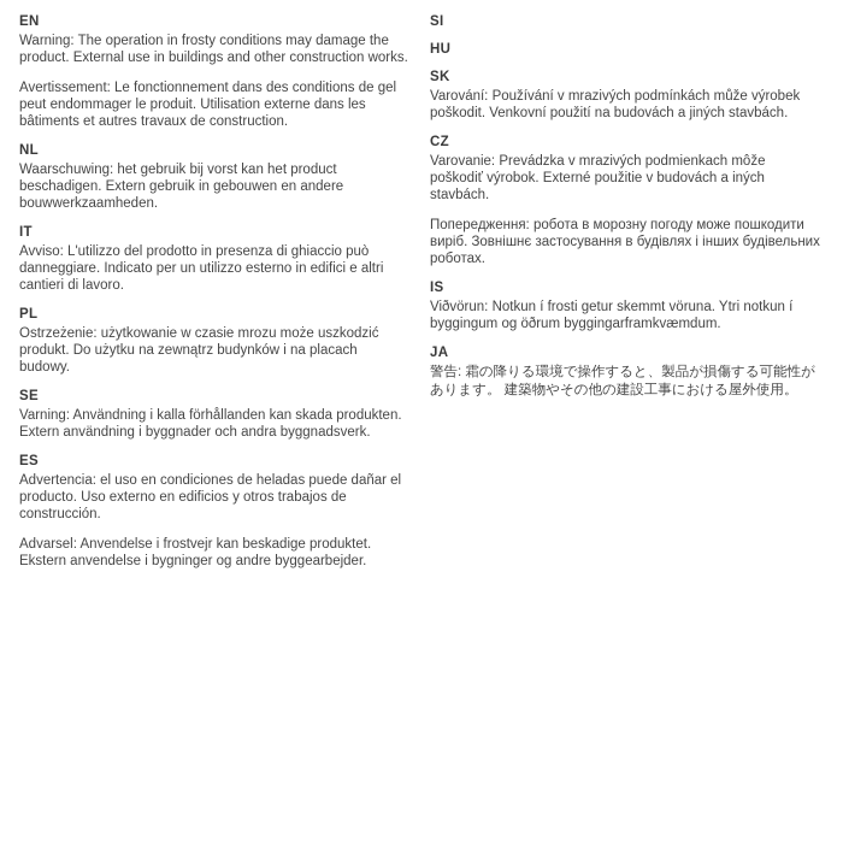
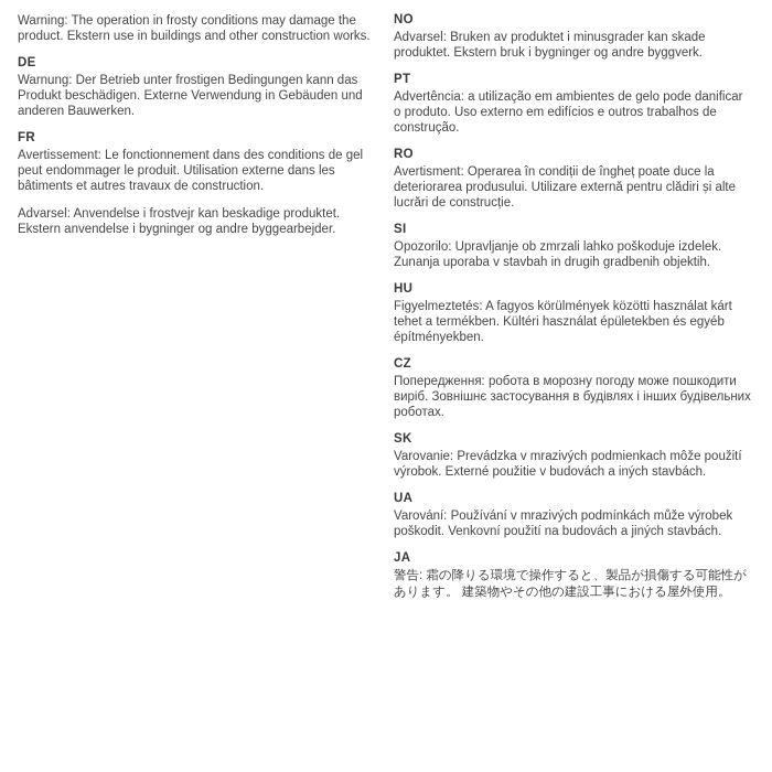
- EN
- Warning: The operation in frosty conditions may damage the product. External use in buildings and other construction works.
+ Warning: The operation in frosty conditions may damage the product. Ekstern use in buildings and other construction works.
+ DE
+ Warnung: Der Betrieb unter frostigen Bedingungen kann das Produkt beschädigen. Externe Verwendung in Gebäuden und anderen Bauwerken.
+ FR
  Avertissement: Le fonctionnement dans des conditions de gel peut endommager le produit. Utilisation externe dans les bâtiments et autres travaux de construction.
- NL
- Waarschuwing: het gebruik bij vorst kan het product beschadigen. Extern gebruik in gebouwen en andere bouwwerkzaamheden.
- IT
- Avviso: L'utilizzo del prodotto in presenza di ghiaccio può danneggiare. Indicato per un utilizzo esterno in edifici e altri cantieri di lavoro.
- PL
- Ostrzeżenie: użytkowanie w czasie mrozu może uszkodzić produkt. Do użytku na zewnątrz budynków i na placach budowy.
- SE
- Varning: Användning i kalla förhållanden kan skada produkten. Extern användning i byggnader och andra byggnadsverk.
- ES
- Advertencia: el uso en condiciones de heladas puede dañar el producto. Uso externo en edificios y otros trabajos de construcción.
  Advarsel: Anvendelse i frostvejr kan beskadige produktet. Ekstern anvendelse i bygninger og andre byggearbejder.
+ NO
+ Advarsel: Bruken av produktet i minusgrader kan skade produktet. Ekstern bruk i bygninger og andre byggverk.
+ PT
+ Advertência: a utilização em ambientes de gelo pode danificar o produto. Uso externo em edifícios e outros trabalhos de construção.
+ RO
+ Avertisment: Operarea în condiții de îngheț poate duce la deteriorarea produsului. Utilizare externă pentru clădiri și alte lucrări de construcție.
  SI
+ Opozorilo: Upravljanje ob zmrzali lahko poškoduje izdelek. Zunanja uporaba v stavbah in drugih gradbenih objektih.
  HU
+ Figyelmeztetés: A fagyos körülmények közötti használat kárt tehet a termékben. Kültéri használat épületekben és egyéb építményekben.
- SK
+ CZ
- Varování: Používání v mrazivých podmínkách může výrobek poškodit. Venkovní použití na budovách a jiných stavbách.
+ Попередження: робота в морозну погоду може пошкодити виріб. Зовнішнє застосування в будівлях і інших будівельних роботах.
- CZ
+ SK
- Varovanie: Prevádzka v mrazivých podmienkach môže poškodiť výrobok. Externé použitie v budovách a iných stavbách.
+ Varovanie: Prevádzka v mrazivých podmienkach môže použití výrobok. Externé použitie v budovách a iných stavbách.
+ UA
- Попередження: робота в морозну погоду може пошкодити виріб. Зовнішнє застосування в будівлях і інших будівельних роботах.
+ Varování: Používání v mrazivých podmínkách může výrobek poškodit. Venkovní použití na budovách a jiných stavbách.
- IS
- Viðvörun: Notkun í frosti getur skemmt vöruna. Ytri notkun í byggingum og öðrum byggingarframkvæmdum.
  JA
  警告: 霜の降りる環境で操作すると、製品が損傷する可能性があります。 建築物やその他の建設工事における屋外使用。
